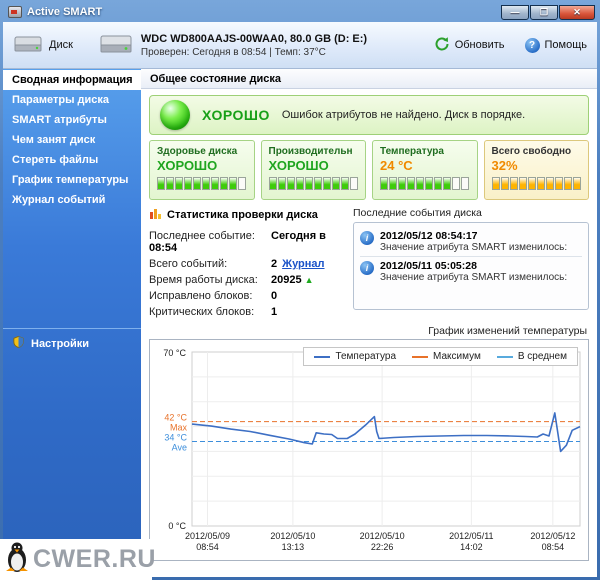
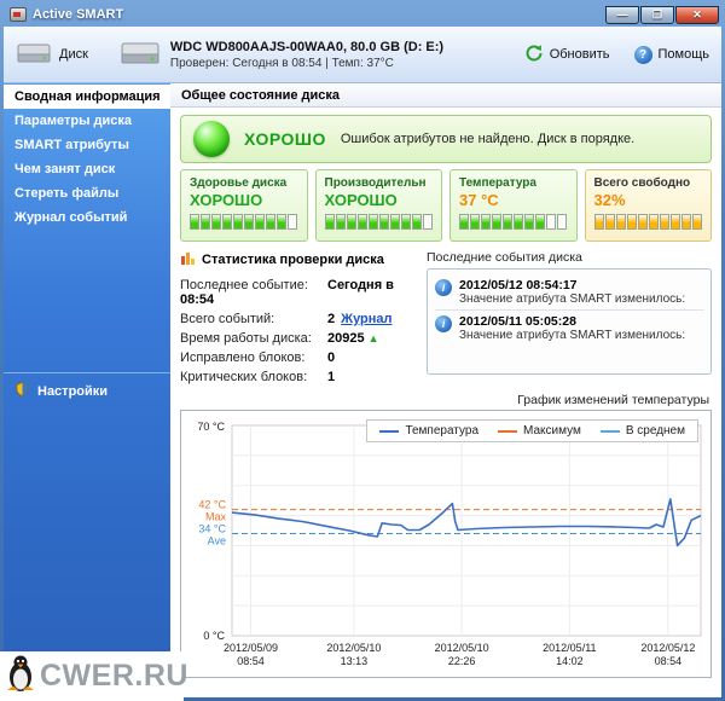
  Active SMART
  —
  ❐
  ✕
  Диск
  WDC WD800AAJS-00WAA0, 80.0 GB (D: E:)
  Проверен: Сегодня в 08:54 | Темп: 37°C
  Обновить
  ?
  Помощь
  Сводная информация
  Параметры диска
  SMART атрибуты
  Чем занят диск
  Стереть файлы
- График температуры
  Журнал событий
  Настройки
  Общее состояние диска
  ХОРОШО
  Ошибок атрибутов не найдено. Диск в порядке.
  Здоровье диска
  ХОРОШО
  Производительн
  ХОРОШО
  Температура
- 24 °C
+ 37 °C
  Всего свободно
  32%
  Статистика проверки диска
  Последнее событие: Сегодня в 08:54
  Всего событий: 2 Журнал
  Время работы диска: 20925 ▲
  Исправлено блоков: 0
  Критических блоков: 1
  Последние события диска
  i
  2012/05/12 08:54:17
  Значение атрибута SMART изменилось:
  i
  2012/05/11 05:05:28
  Значение атрибута SMART изменилось:
  График изменений температуры
  Температура
  Максимум
  В среднем
  2012/05/09
  08:54
  2012/05/10
  13:13
  2012/05/10
  22:26
  2012/05/11
  14:02
  2012/05/12
  08:54
  70 °C
  0 °C
  42 °C
  Max
  34 °C
  Ave
  CWER.RU
